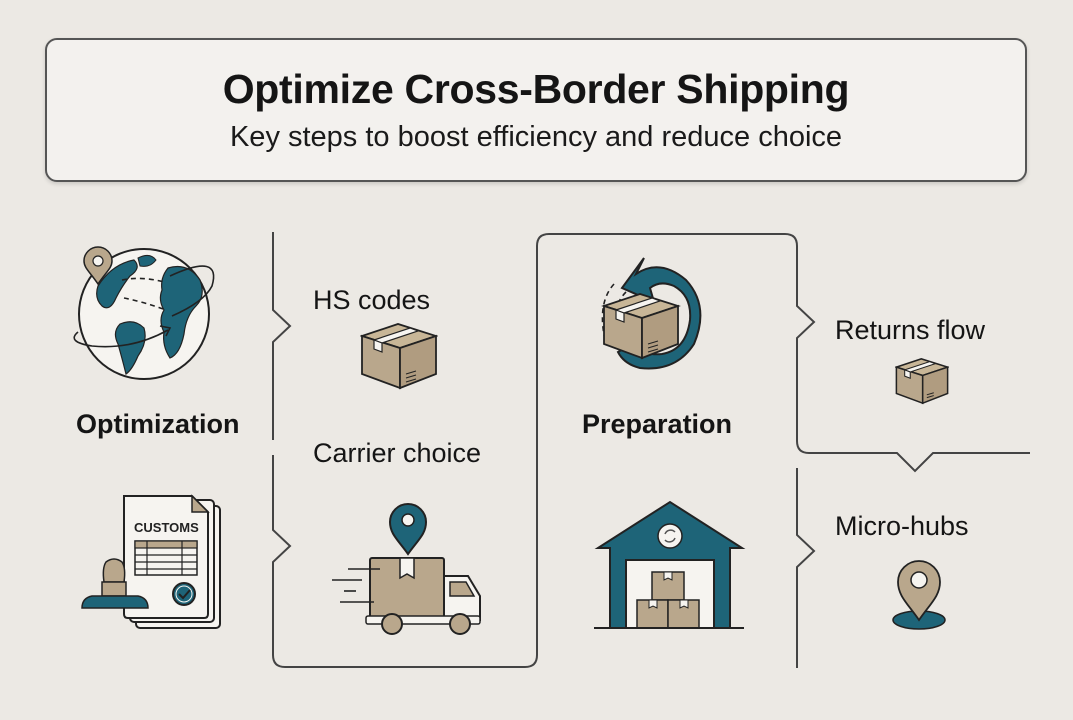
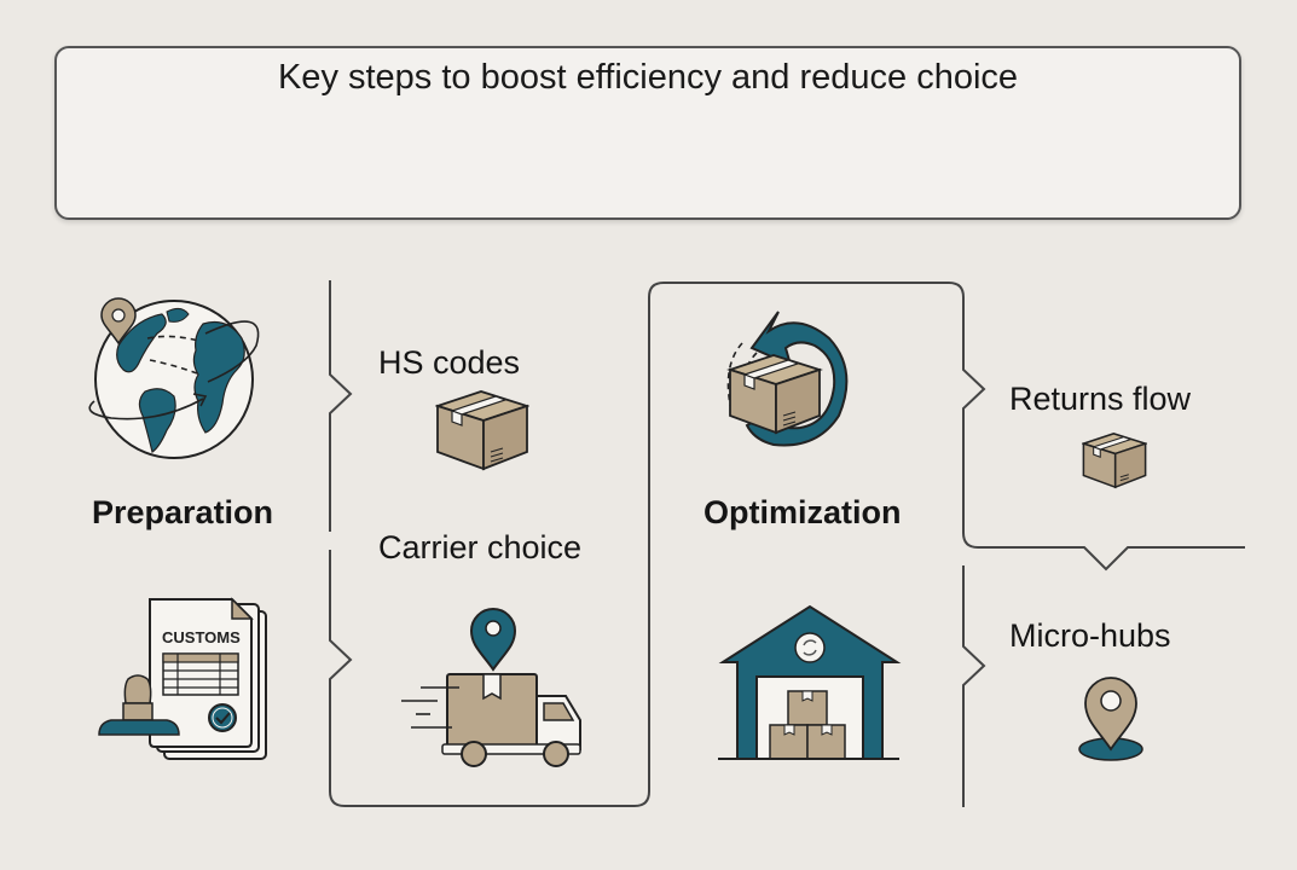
- Optimize Cross-Border Shipping
  Key steps to boost efficiency and reduce choice
- Optimization
+ Preparation
  CUSTOMS
  HS codes
  Carrier choice
- Preparation
+ Optimization
  Returns flow
  Micro-hubs
